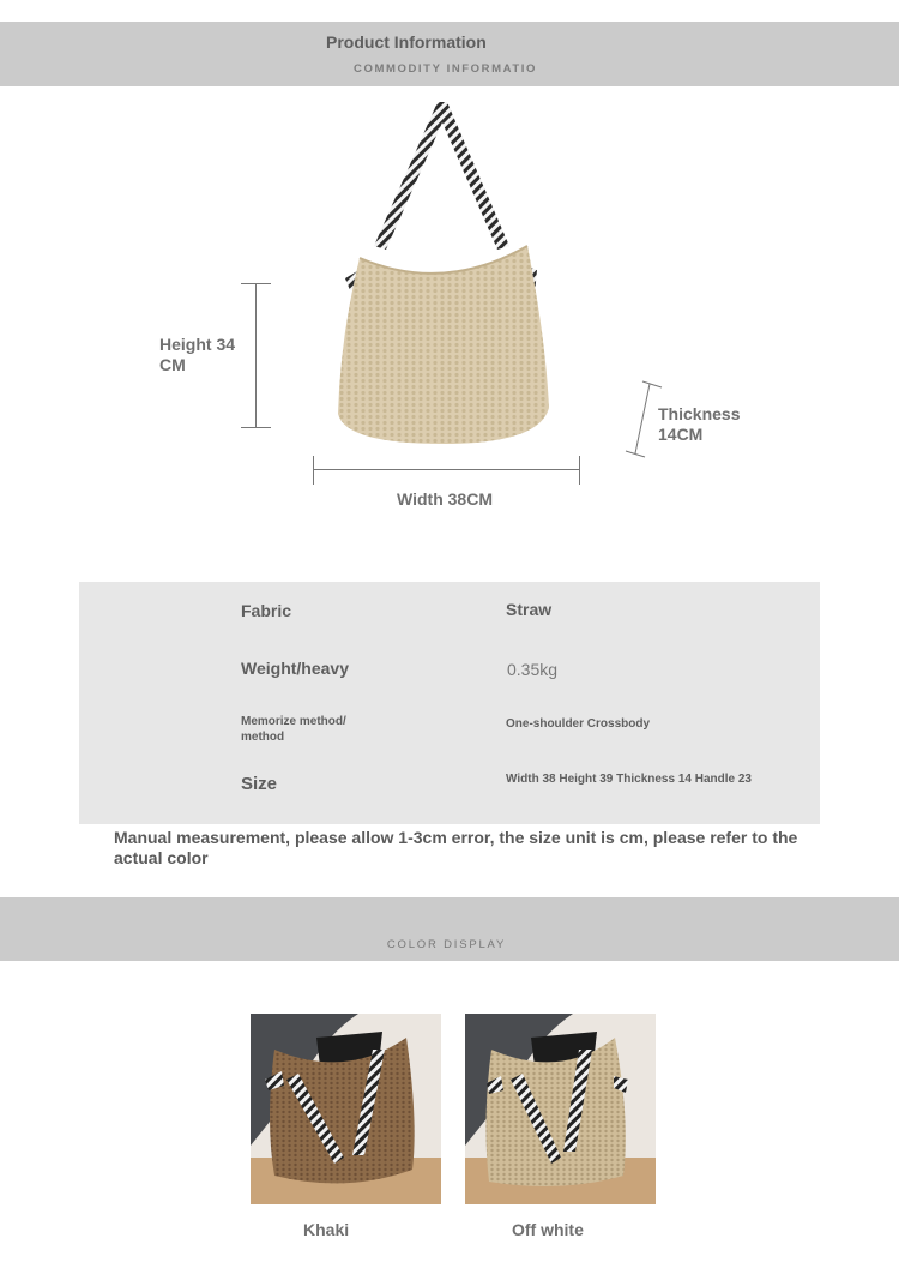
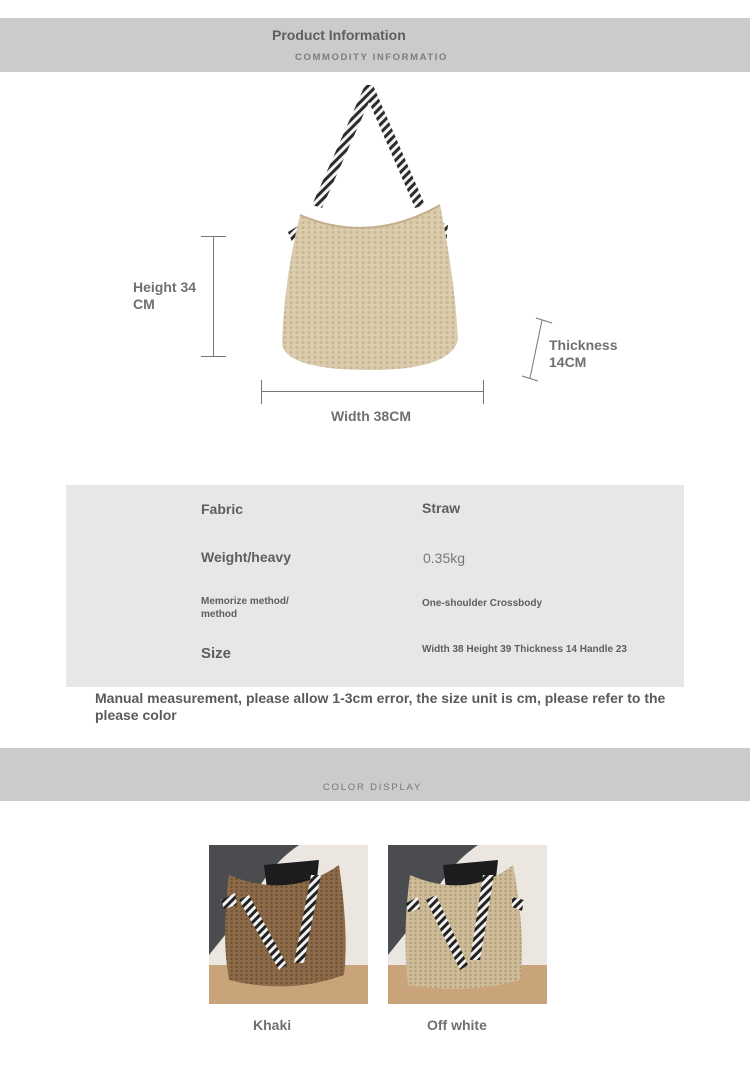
  Product Information
  COMMODITY INFORMATIO
  Height 34 CM
  Thickness 14CM
  Width 38CM
  Fabric
  Straw
  Weight/heavy
  0.35kg
  Memorize method/ method
  One-shoulder Crossbody
  Size
  Width 38 Height 39 Thickness 14 Handle 23
- Manual measurement, please allow 1-3cm error, the size unit is cm, please refer to the actual color
+ Manual measurement, please allow 1-3cm error, the size unit is cm, please refer to the please color
  COLOR DISPLAY
  Khaki
  Off white
